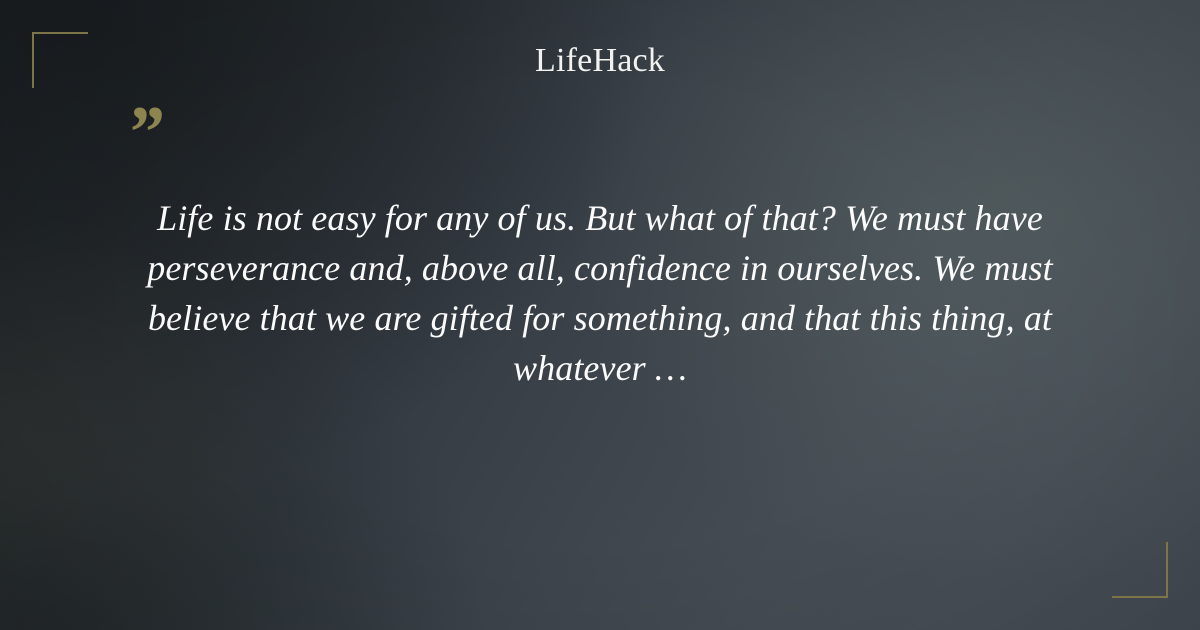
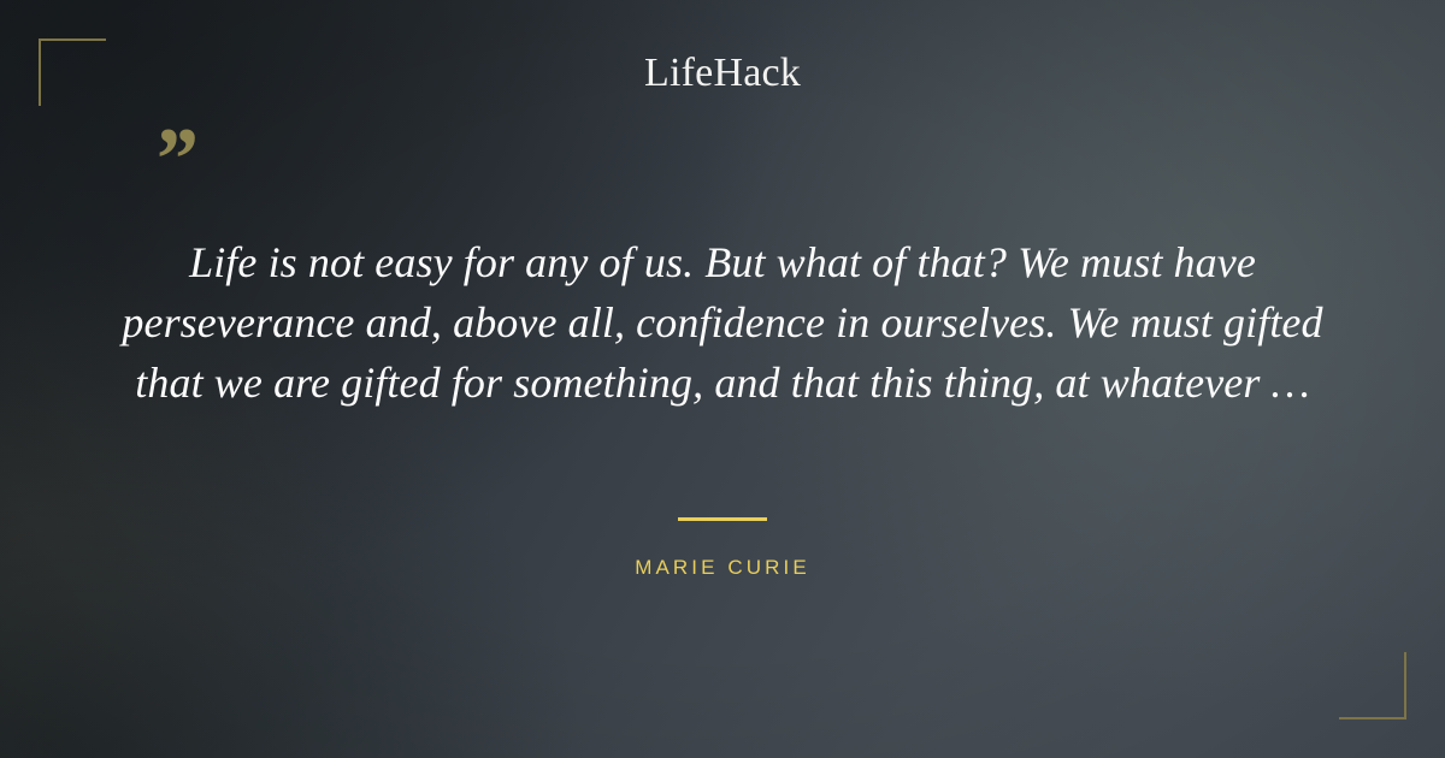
  LifeHack
  ”
- Life is not easy for any of us. But what of that? We must have perseverance and, above all, confidence in ourselves. We must believe that we are gifted for something, and that this thing, at whatever …
+ Life is not easy for any of us. But what of that? We must have perseverance and, above all, confidence in ourselves. We must gifted that we are gifted for something, and that this thing, at whatever …
+ MARIE CURIE
